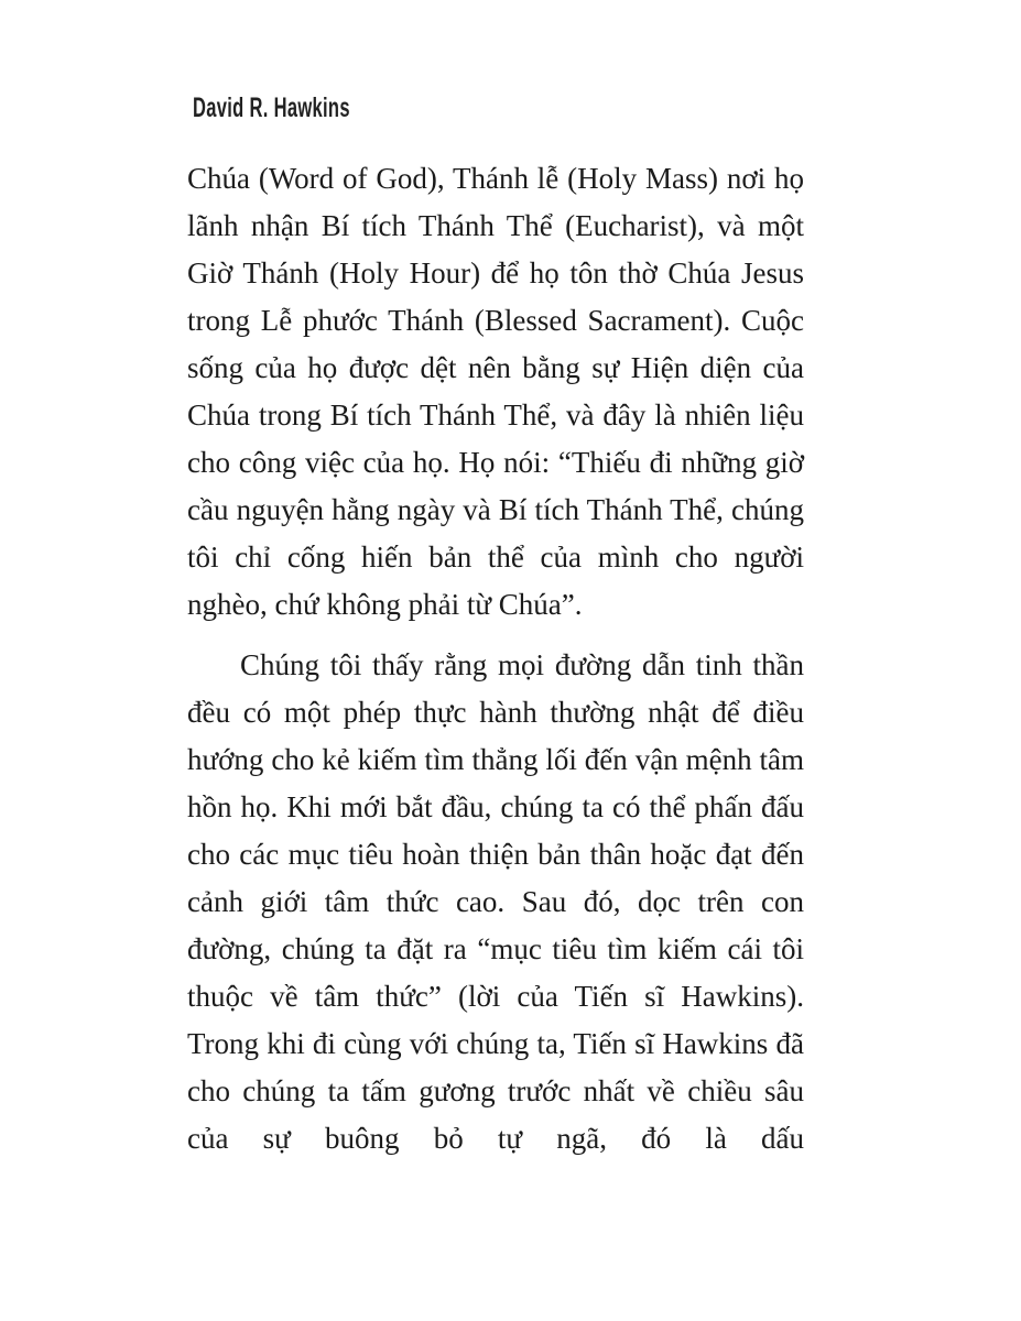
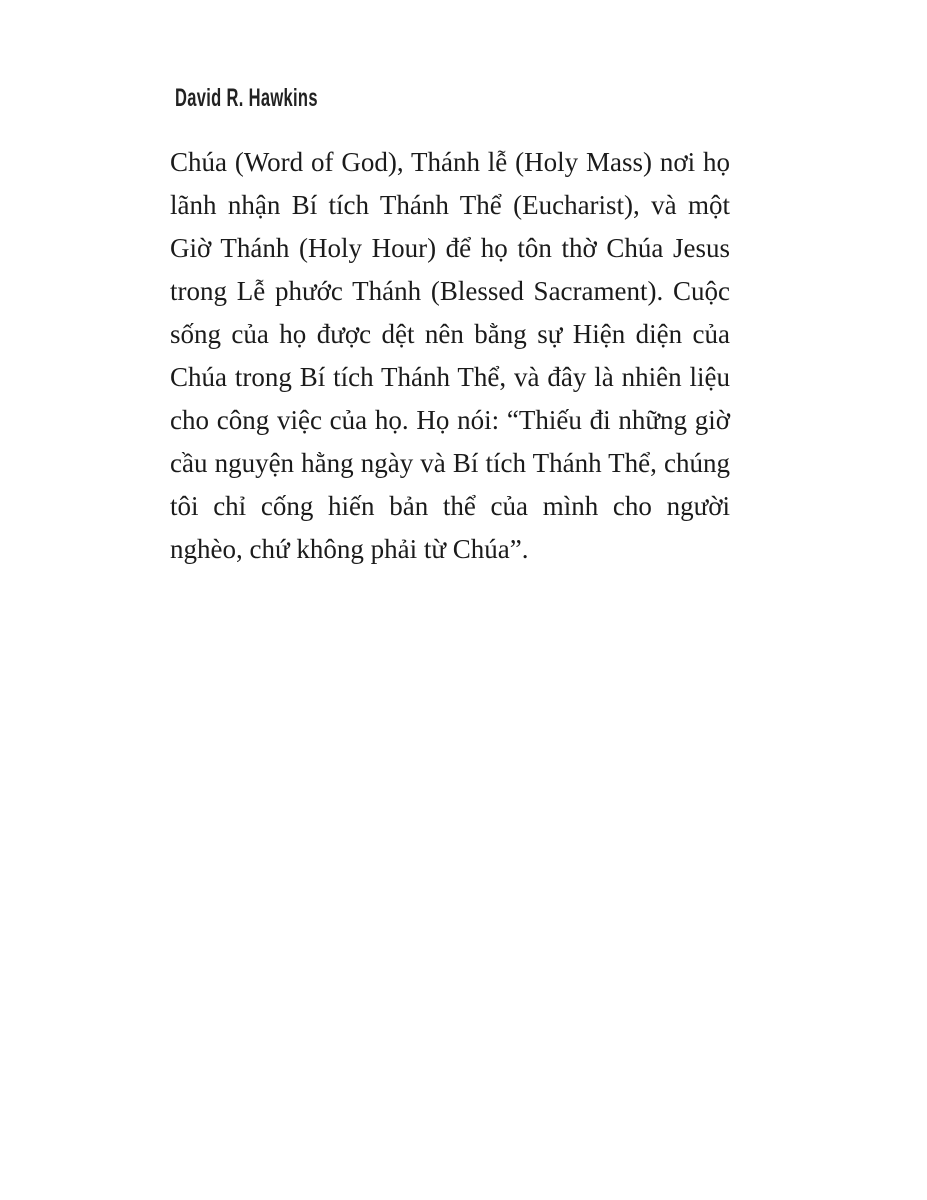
  David R. Hawkins
  Chúa (Word of God), Thánh lễ (Holy Mass) nơi họ lãnh nhận Bí tích Thánh Thể (Eucharist), và một Giờ Thánh (Holy Hour) để họ tôn thờ Chúa Jesus trong Lễ phước Thánh (Blessed Sacrament). Cuộc sống của họ được dệt nên bằng sự Hiện diện của Chúa trong Bí tích Thánh Thể, và đây là nhiên liệu cho công việc của họ. Họ nói: “Thiếu đi những giờ cầu nguyện hằng ngày và Bí tích Thánh Thể, chúng tôi chỉ cống hiến bản thể của mình cho người nghèo, chứ không phải từ Chúa”.
- Chúng tôi thấy rằng mọi đường dẫn tinh thần đều có một phép thực hành thường nhật để điều hướng cho kẻ kiếm tìm thẳng lối đến vận mệnh tâm hồn họ. Khi mới bắt đầu, chúng ta có thể phấn đấu cho các mục tiêu hoàn thiện bản thân hoặc đạt đến cảnh giới tâm thức cao. Sau đó, dọc trên con đường, chúng ta đặt ra “mục tiêu tìm kiếm cái tôi thuộc về tâm thức” (lời của Tiến sĩ Hawkins). Trong khi đi cùng với chúng ta, Tiến sĩ Hawkins đã cho chúng ta tấm gương trước nhất về chiều sâu của sự buông bỏ tự ngã, đó là dấu
